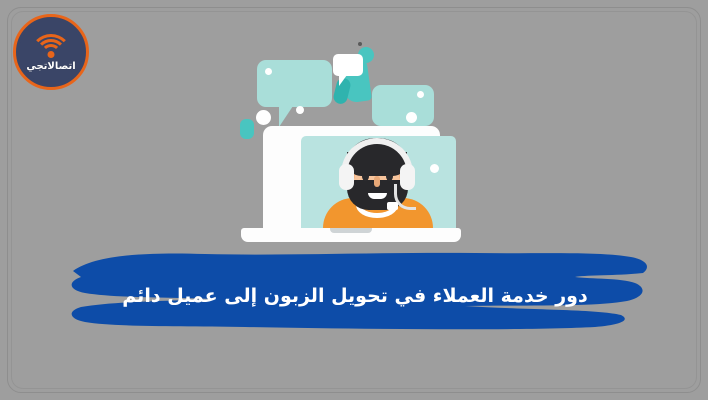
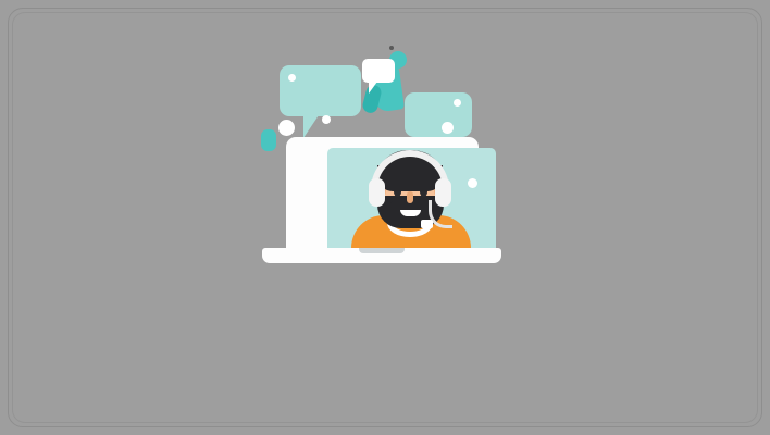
- اتصالاتجي
- دور خدمة العملاء في تحويل الزبون إلى عميل دائم
